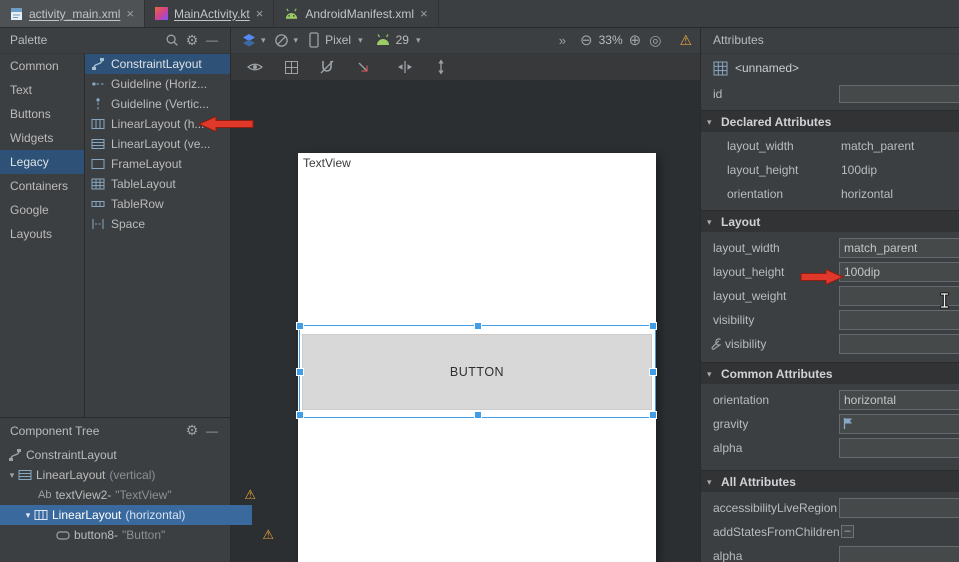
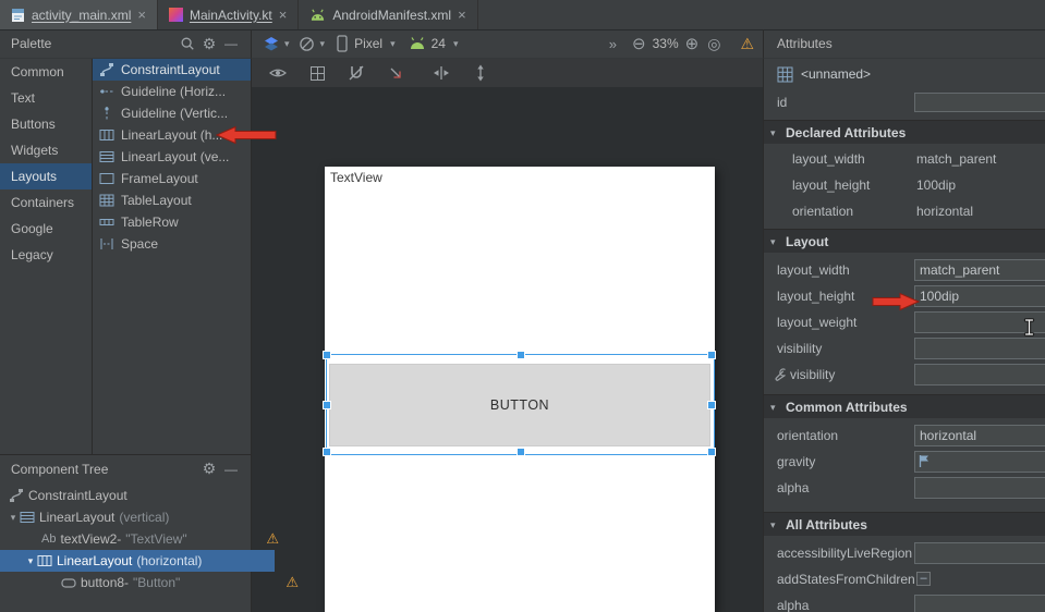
  activity_main.xml
  ×
  MainActivity.kt
  ×
  AndroidManifest.xml
  ×
  Palette
  ⚙
  —
  ▾
  ▾
  Pixel
  ▾
- 29
+ 24
  ▾
  »
  ⊖
  33%
  ⊕
  ◎
  ⚠
  Attributes
  Common
  Text
  Buttons
  Widgets
- Legacy
+ Layouts
  Containers
  Google
- Layouts
+ Legacy
  ConstraintLayout
  Guideline (Horiz...
  Guideline (Vertic...
  LinearLayout (h.
  LinearLayout (ve...
  FrameLayout
  TableLayout
  TableRow
  Space
  TextView
  BUTTON
  Component Tree
  ⚙
  —
  ConstraintLayout
  ▾
  LinearLayout
  (vertical)
  Ab
  textView2-
  "TextView"
  ⚠
  ▾
  LinearLayout
  (horizontal)
  button8-
  "Button"
  ⚠
  <unnamed>
  id
  ▾
  Declared Attributes
  layout_width
  match_parent
  layout_height
  100dip
  orientation
  horizontal
  ▾
  Layout
  layout_width
  match_parent
  layout_height
  100dip
  layout_weight
  visibility
  visibility
  ▾
  Common Attributes
  orientation
  horizontal
  gravity
  alpha
  ▾
  All Attributes
  accessibilityLiveRegion
  addStatesFromChildren
  –
  alpha
